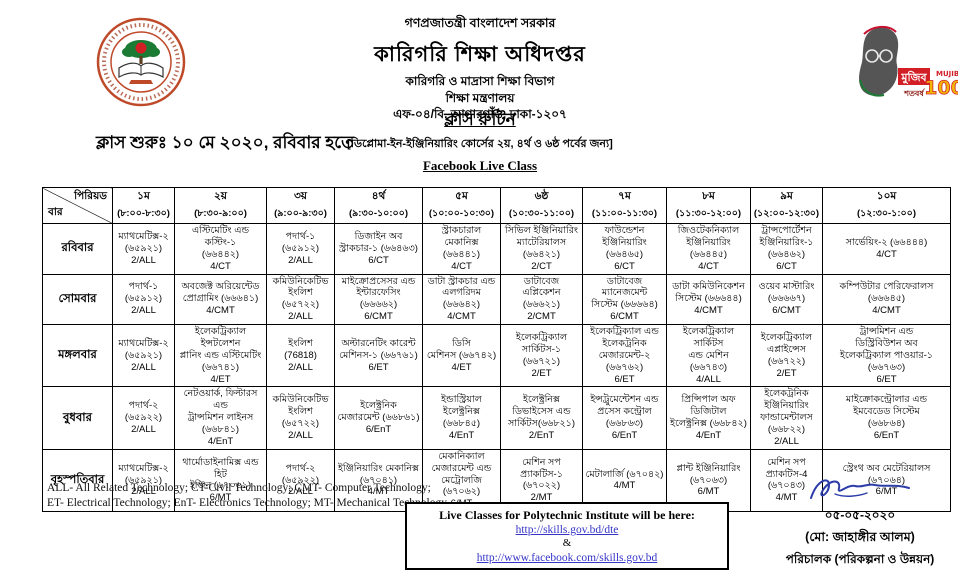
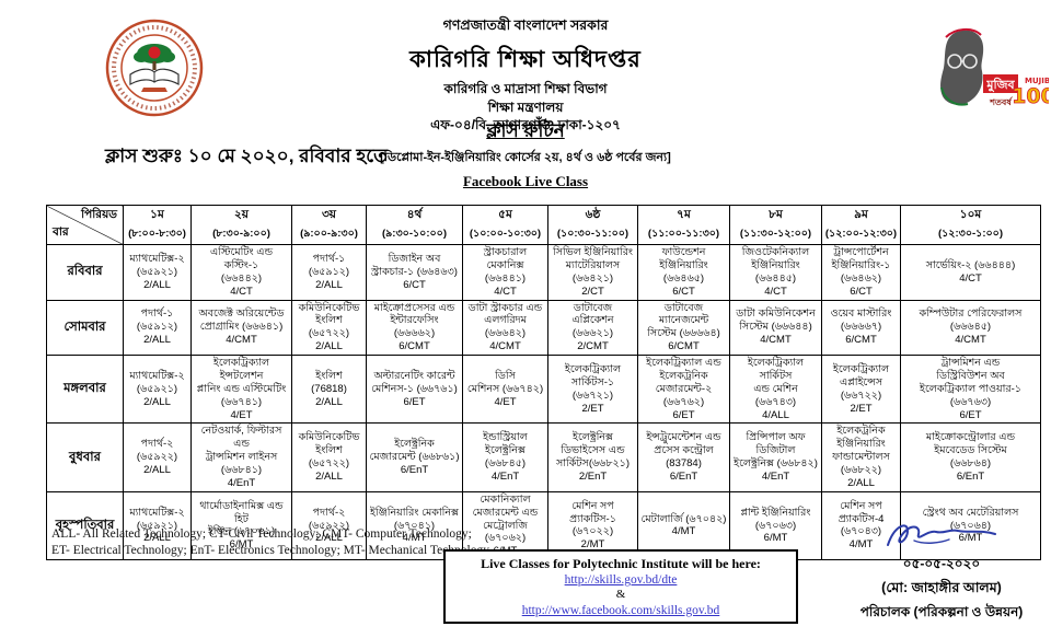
  মুজিব
  শতবর্ষ
  MUJIB
  100
  গণপ্রজাতন্ত্রী বাংলাদেশ সরকার
  কারিগরি শিক্ষা অধিদপ্তর
  কারিগরি ও মাদ্রাসা শিক্ষা বিভাগ
  শিক্ষা মন্ত্রণালয়
  এফ-০৪/বি, আগারগাঁও, ঢাকা-১২০৭
  ক্লাস রুটিন
  ক্লাস শুরুঃ ১০ মে ২০২০, রবিবার হতে
  [ডিপ্লোমা-ইন-ইঞ্জিনিয়ারিং কোর্সের ২য়, ৪র্থ ও ৬ষ্ঠ পর্বের জন্য]
  Facebook Live Class
  পিরিয়ডবার	১ম(৮:০০-৮:৩০)	২য়(৮:৩০-৯:০০)	৩য়(৯:০০-৯:৩০)	৪র্থ(৯:৩০-১০:০০)	৫ম(১০:০০-১০:৩০)	৬ষ্ঠ(১০:৩০-১১:০০)	৭ম(১১:০০-১১:৩০)	৮ম(১১:৩০-১২:০০)	৯ম(১২:০০-১২:৩০)	১০ম(১২:৩০-১:০০)
  রবিবার	ম্যাথমেটিক্স-২ (৬৫৯২১) 2/ALL	এস্টিমেটিং এন্ড কস্টিং-১ (৬৬৪৪২) 4/CT	পদার্থ-১ (৬৫৯১২) 2/ALL	ডিজাইন অব স্ট্রাকচার-১ (৬৬৪৬৩) 6/CT	স্ট্রাকচারাল মেকানিক্স (৬৬৪৪১) 4/CT	সিভিল ইঞ্জিনিয়ারিং ম্যাটেরিয়ালস (৬৬৪২১) 2/CT	ফাউন্ডেশন ইঞ্জিনিয়ারিং (৬৬৪৬৫) 6/CT	জিওটেকনিক্যাল ইঞ্জিনিয়ারিং (৬৬৪৪৫) 4/CT	ট্রান্সপোর্টেশন ইঞ্জিনিয়ারিং-১ (৬৬৪৬২) 6/CT	সার্ভেয়িং-২ (৬৬৪৪৪) 4/CT
  সোমবার	পদার্থ-১ (৬৫৯১২) 2/ALL	অবজেক্ট অরিয়েন্টেড প্রোগ্রামিং (৬৬৬৪১) 4/CMT	কমিউনিকেটিভ ইংলিশ (৬৫৭২২) 2/ALL	মাইক্রোপ্রসেসর এন্ড ইন্টারফেসিং (৬৬৬৬২) 6/CMT	ডাটা স্ট্রাকচার এন্ড এলগরিদম (৬৬৬৪২) 4/CMT	ডাটাবেজ এপ্লিকেশন (৬৬৬২১) 2/CMT	ডাটাবেজ ম্যানেজমেন্ট সিস্টেম (৬৬৬৬৪) 6/CMT	ডাটা কমিউনিকেশন সিস্টেম (৬৬৬৪৪) 4/CMT	ওয়েব মাস্টারিং (৬৬৬৬৭) 6/CMT	কম্পিউটার পেরিফেরালস (৬৬৬৪৫) 4/CMT
  মঙ্গলবার	ম্যাথমেটিক্স-২ (৬৫৯২১) 2/ALL	ইলেকট্রিক্যাল ইন্সটলেশন প্লানিং এন্ড এস্টিমেটিং (৬৬৭৪১) 4/ET	ইংলিশ (76818) 2/ALL	অল্টারনেটিং কারেন্ট মেশিনস-১ (৬৬৭৬১) 6/ET	ডিসি মেশিনস (৬৬৭৪২) 4/ET	ইলেকট্রিক্যাল সার্কিটস-১ (৬৬৭২১) 2/ET	ইলেকট্রিক্যাল এন্ড ইলেকট্রনিক মেজারমেন্ট-২ (৬৬৭৬২) 6/ET	ইলেকট্রিক্যাল সার্কিটস এন্ড মেশিন (৬৬৭৪৩) 4/ALL	ইলেকট্রিক্যাল এপ্লাইন্সেস (৬৬৭২২) 2/ET	ট্রান্সমিশন এন্ড ডিস্ট্রিবিউশন অব ইলেকট্রিক্যাল পাওয়ার-১ (৬৬৭৬৩) 6/ET
- বুধবার	পদার্থ-২ (৬৫৯২২) 2/ALL	নেটওয়ার্ক, ফিল্টারস এন্ড ট্রান্সমিশন লাইনস (৬৬৮৪১) 4/EnT	কমিউনিকেটিভ ইংলিশ (৬৫৭২২) 2/ALL	ইলেক্ট্রনিক মেজারমেন্ট (৬৬৮৬১) 6/EnT	ইন্ডাস্ট্রিয়াল ইলেক্ট্রনিক্স (৬৬৮৪৫) 4/EnT	ইলেক্ট্রনিক্স ডিভাইসেস এন্ড সার্কিটস(৬৬৮২১) 2/EnT	ইন্সট্রুমেন্টেশন এন্ড প্রসেস কন্ট্রোল (৬৬৮৬৩) 6/EnT	প্রিন্সিপাল অফ ডিজিটাল ইলেক্ট্রনিক্স (৬৬৮৪২) 4/EnT	ইলেকট্রনিক ইঞ্জিনিয়ারিং ফান্ডামেন্টালস (৬৬৮২২) 2/ALL	মাইক্রোকন্ট্রোলার এন্ড ইমবেডেড সিস্টেম (৬৬৮৬৪) 6/EnT
+ বুধবার	পদার্থ-২ (৬৫৯২২) 2/ALL	নেটওয়ার্ক, ফিল্টারস এন্ড ট্রান্সমিশন লাইনস (৬৬৮৪১) 4/EnT	কমিউনিকেটিভ ইংলিশ (৬৫৭২২) 2/ALL	ইলেক্ট্রনিক মেজারমেন্ট (৬৬৮৬১) 6/EnT	ইন্ডাস্ট্রিয়াল ইলেক্ট্রনিক্স (৬৬৮৪৫) 4/EnT	ইলেক্ট্রনিক্স ডিভাইসেস এন্ড সার্কিটস(৬৬৮২১) 2/EnT	ইন্সট্রুমেন্টেশন এন্ড প্রসেস কন্ট্রোল (83784) 6/EnT	প্রিন্সিপাল অফ ডিজিটাল ইলেক্ট্রনিক্স (৬৬৮৪২) 4/EnT	ইলেকট্রনিক ইঞ্জিনিয়ারিং ফান্ডামেন্টালস (৬৬৮২২) 2/ALL	মাইক্রোকন্ট্রোলার এন্ড ইমবেডেড সিস্টেম (৬৬৮৬৪) 6/EnT
  বৃহস্পতিবার	ম্যাথমেটিক্স-২ (৬৫৯২১) 2/ALL	থার্মোডাইনামিক্স এন্ড হিট ইঞ্জিন (৬৭০৬১) 6/MT	পদার্থ-২ (৬৫৯২২) 2/ALL	ইঞ্জিনিয়ারিং মেকানিক্স (৬৭০৪১) 4/MT	মেকানিক্যাল মেজারমেন্ট এন্ড মেট্রোলজি (৬৭০৬২)	মেশিন সপ প্র্যাকটিস-১ (৬৭০২২) 2/MT	মেটালার্জি (৬৭০৪২) 4/MT	প্লান্ট ইঞ্জিনিয়ারিং (৬৭০৬৩) 6/MT	মেশিন সপ প্র্যাকটিস-4 (৬৭০৪৩) 4/MT	স্ট্রেংথ অব মেটেরিয়ালস (৬৭০৬৪) 6/MT
  ALL- All Related Technology; CT-Civil Technology; CMT- Computer Technology;
  ET- Electrical Technology; EnT- Electronics Technology; MT- Mechanical Te
  Live Classes for Polytechnic Institute will be here:
  http://skills.gov.bd/dte
  &
  http://www.facebook.com/skills.gov.bd
  ০৫-০৫-২০২০
  (মো: জাহাঙ্গীর আলম)
  পরিচালক (পরিকল্পনা ও উন্নয়ন)
